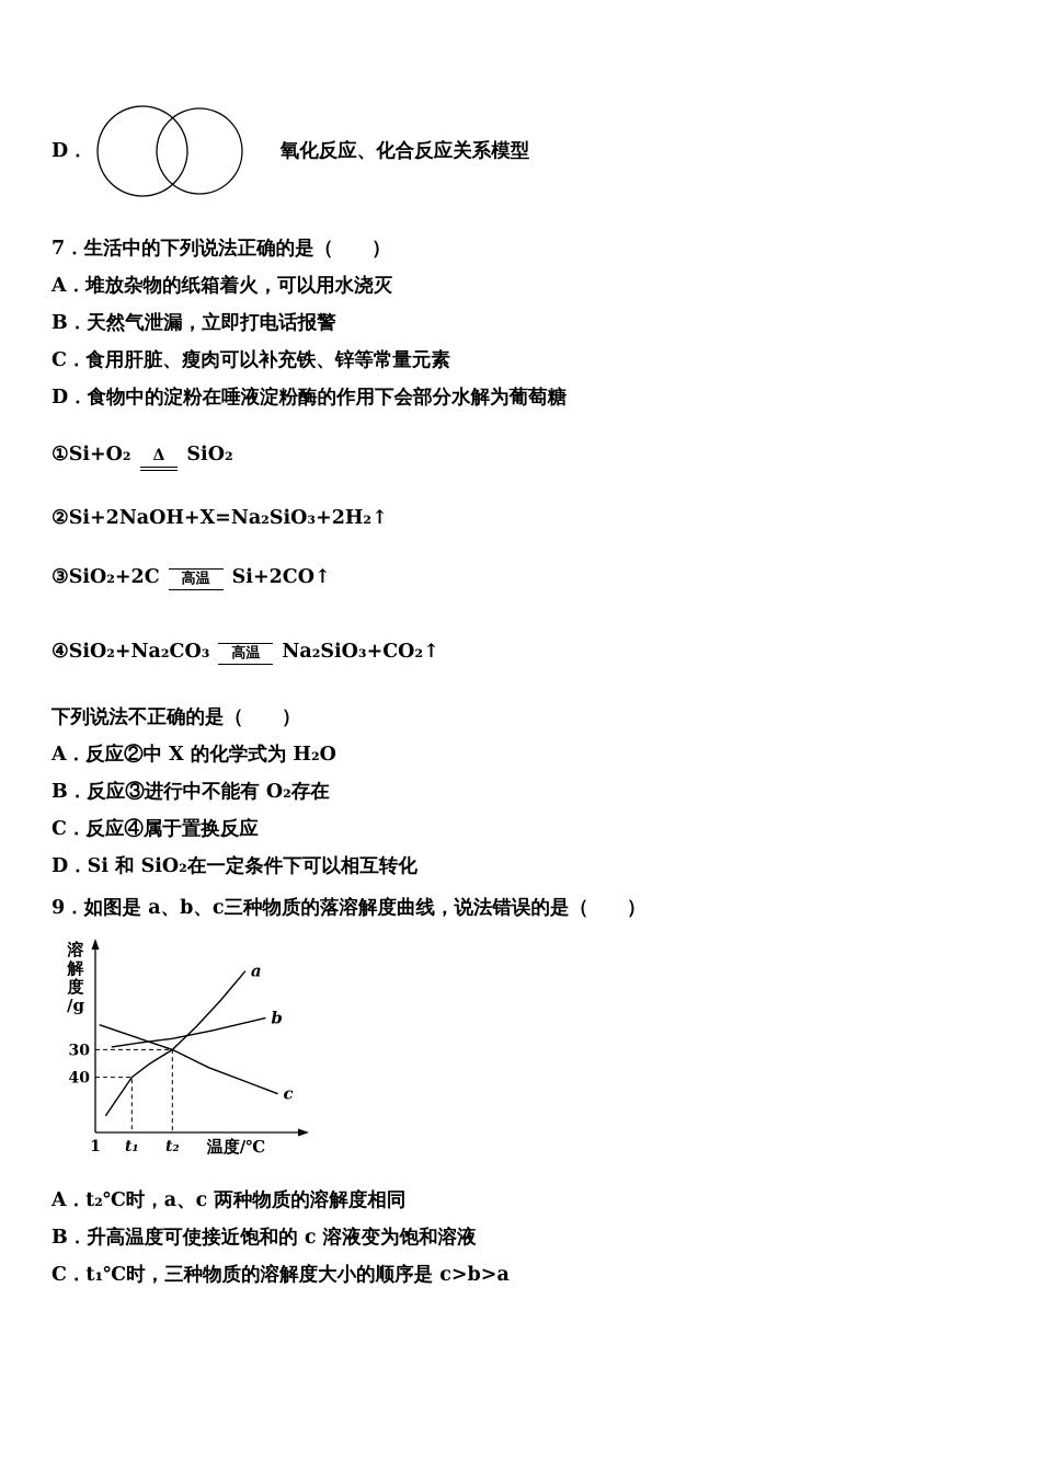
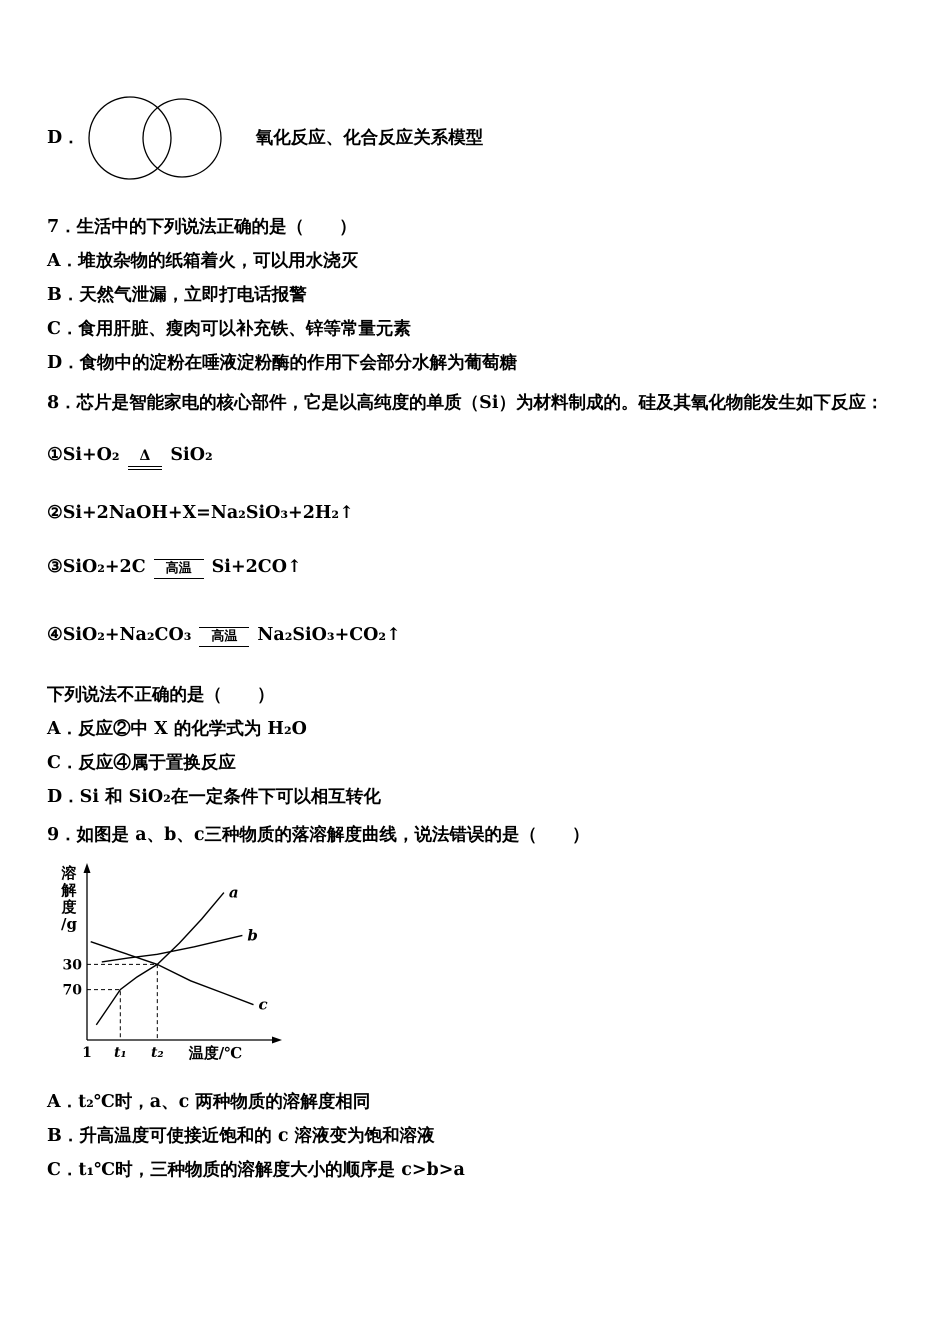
  D．
  氧化反应、化合反应关系模型
  7．生活中的下列说法正确的是（ ）
  A．堆放杂物的纸箱着火，可以用水浇灭
  B．天然气泄漏，立即打电话报警
  C．食用肝脏、瘦肉可以补充铁、锌等常量元素
  D．食物中的淀粉在唾液淀粉酶的作用下会部分水解为葡萄糖
+ 8．芯片是智能家电的核心部件，它是以高纯度的单质（Si）为材料制成的。硅及其氧化物能发生如下反应：
  ①Si+O₂
  Δ
  SiO₂
  ②Si+2NaOH+X=Na₂SiO₃+2H₂↑
  ③SiO₂+2C
  高温
  Si+2CO↑
  ④SiO₂+Na₂CO₃
  高温
  Na₂SiO₃+CO₂↑
  下列说法不正确的是（ ）
  A．反应②中 X 的化学式为 H₂O
- B．反应③进行中不能有 O₂存在
  C．反应④属于置换反应
  D．Si 和 SiO₂在一定条件下可以相互转化
  9．如图是 a、b、c三种物质的落溶解度曲线，说法错误的是（ ）
  a
  b
  c
  30
- 40
+ 70
  1
  t₁
  t₂
  温度/℃
  溶
  解
  度
  /g
  A．t₂℃时，a、c 两种物质的溶解度相同
  B．升高温度可使接近饱和的 c 溶液变为饱和溶液
  C．t₁℃时，三种物质的溶解度大小的顺序是 c>b>a
